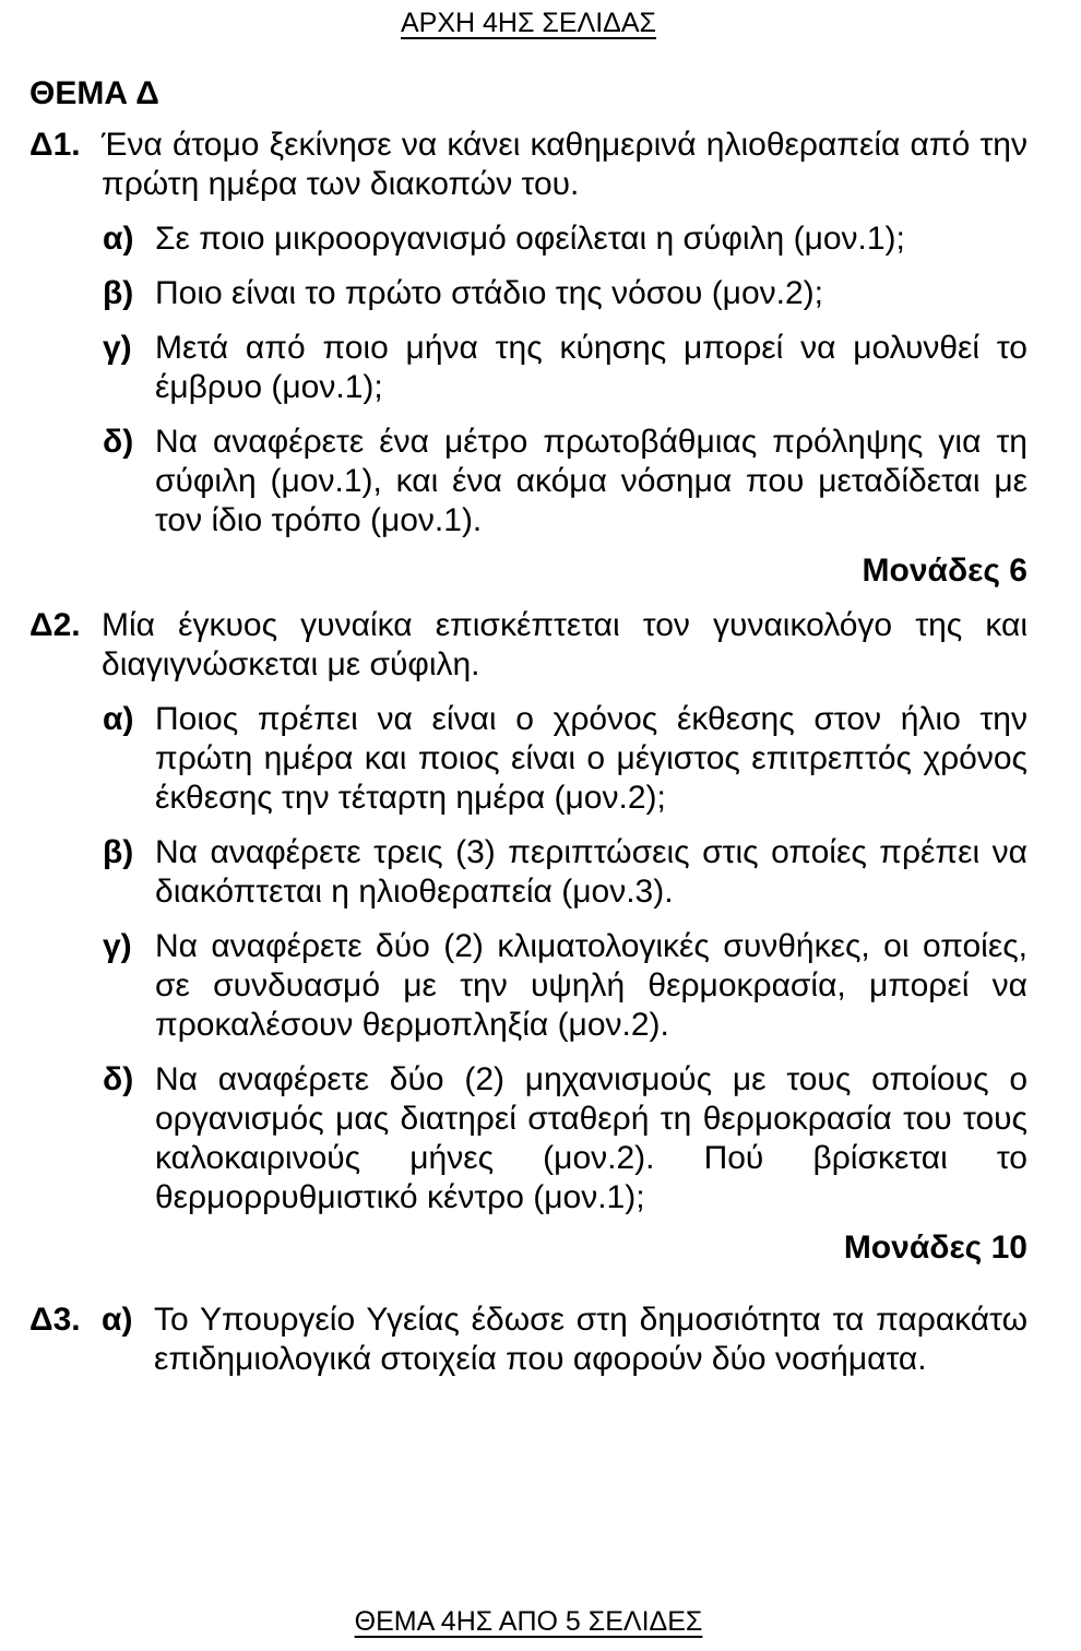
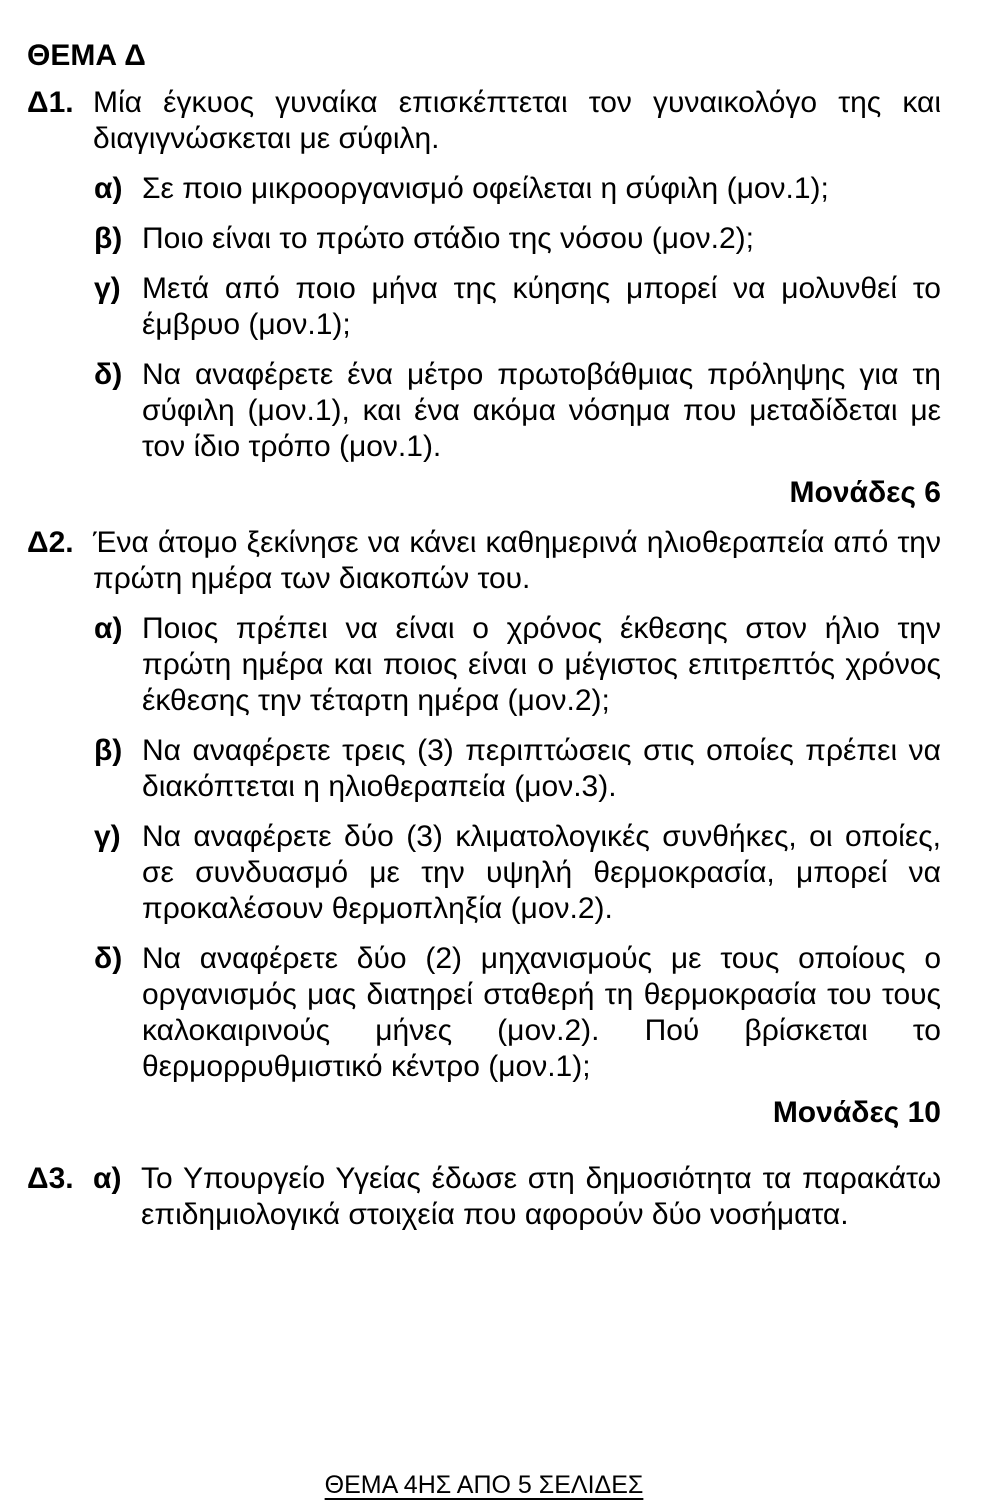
- ΑΡΧΗ 4ΗΣ ΣΕΛΙΔΑΣ
  ΘΕΜΑ Δ
  Δ1.
- Ένα άτομο ξεκίνησε να κάνει καθημερινά ηλιοθεραπεία από την πρώτη ημέρα των διακοπών του.
+ Μία έγκυος γυναίκα επισκέπτεται τον γυναικολόγο της και διαγιγνώσκεται με σύφιλη.
  α)
  Σε ποιο μικροοργανισμό οφείλεται η σύφιλη (μον.1);
  β)
  Ποιο είναι το πρώτο στάδιο της νόσου (μον.2);
  γ)
  Μετά από ποιο μήνα της κύησης μπορεί να μολυνθεί το έμβρυο (μον.1);
  δ)
  Να αναφέρετε ένα μέτρο πρωτοβάθμιας πρόληψης για τη σύφιλη (μον.1), και ένα ακόμα νόσημα που μεταδίδεται με τον ίδιο τρόπο (μον.1).
  Μονάδες 6
  Δ2.
- Μία έγκυος γυναίκα επισκέπτεται τον γυναικολόγο της και διαγιγνώσκεται με σύφιλη.
+ Ένα άτομο ξεκίνησε να κάνει καθημερινά ηλιοθεραπεία από την πρώτη ημέρα των διακοπών του.
  α)
  Ποιος πρέπει να είναι ο χρόνος έκθεσης στον ήλιο την πρώτη ημέρα και ποιος είναι ο μέγιστος επιτρεπτός χρόνος έκθεσης την τέταρτη ημέρα (μον.2);
  β)
  Να αναφέρετε τρεις (3) περιπτώσεις στις οποίες πρέπει να διακόπτεται η ηλιοθεραπεία (μον.3).
  γ)
- Να αναφέρετε δύο (2) κλιματολογικές συνθήκες, οι οποίες, σε συνδυασμό με την υψηλή θερμοκρασία, μπορεί να προκαλέσουν θερμοπληξία (μον.2).
+ Να αναφέρετε δύο (3) κλιματολογικές συνθήκες, οι οποίες, σε συνδυασμό με την υψηλή θερμοκρασία, μπορεί να προκαλέσουν θερμοπληξία (μον.2).
  δ)
  Να αναφέρετε δύο (2) μηχανισμούς με τους οποίους ο οργανισμός μας διατηρεί σταθερή τη θερμοκρασία του τους καλοκαιρινούς μήνες (μον.2). Πού βρίσκεται το θερμορρυθμιστικό κέντρο (μον.1);
  Μονάδες 10
  Δ3.
  α)
  Το Υπουργείο Υγείας έδωσε στη δημοσιότητα τα παρακάτω επιδημιολογικά στοιχεία που αφορούν δύο νοσήματα.
  ΘΕΜΑ 4ΗΣ ΑΠΟ 5 ΣΕΛΙΔΕΣ
